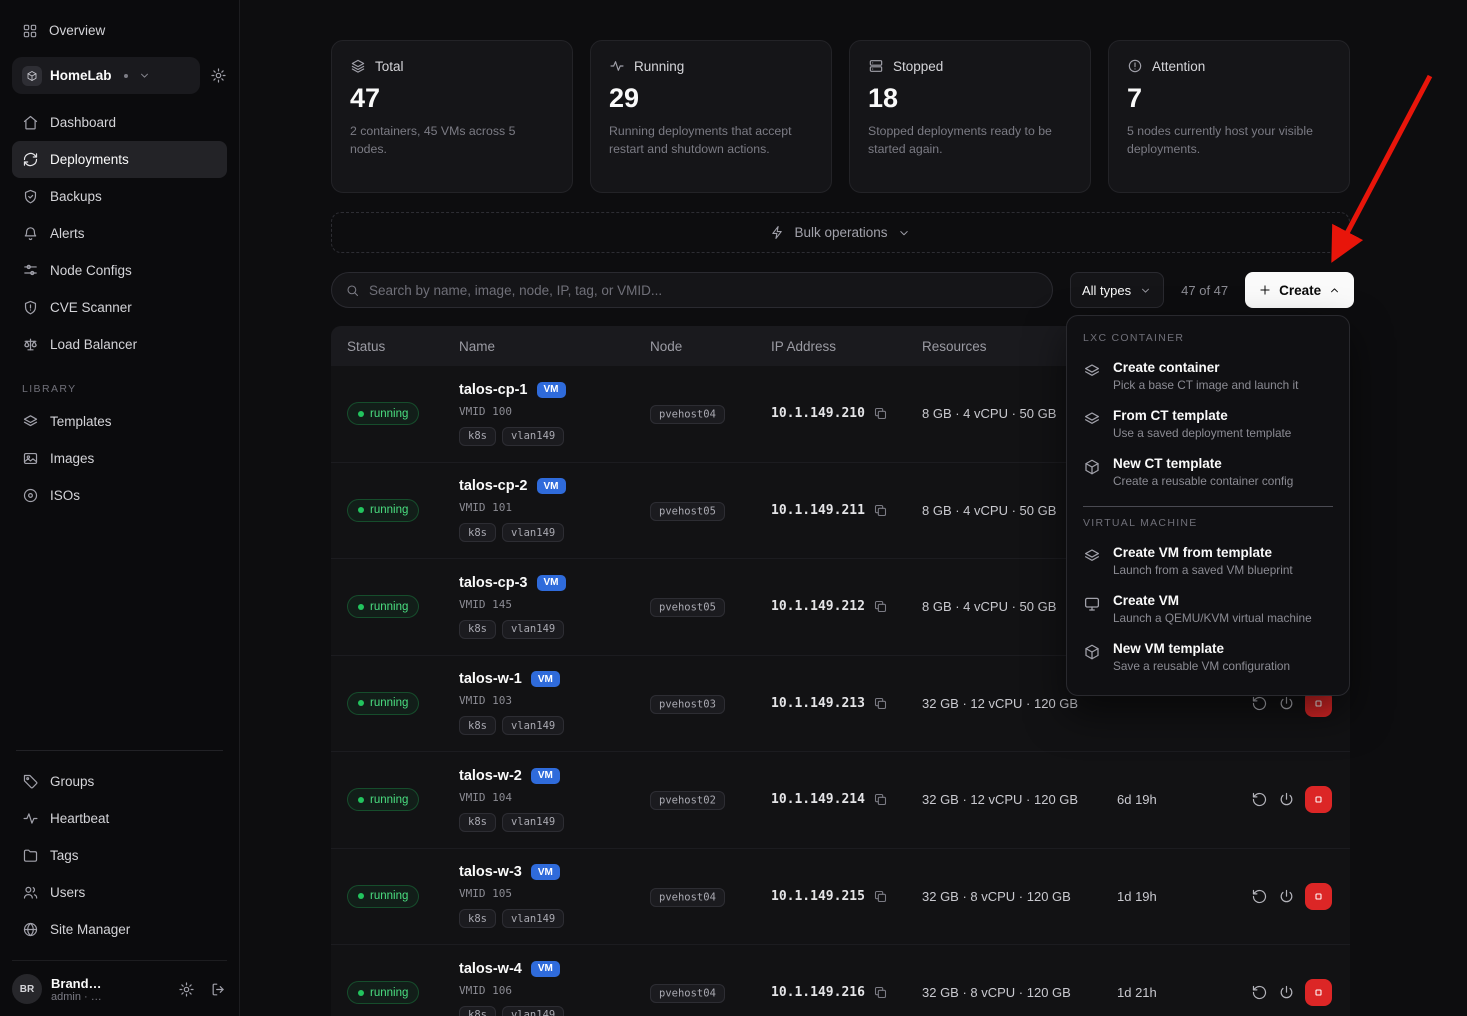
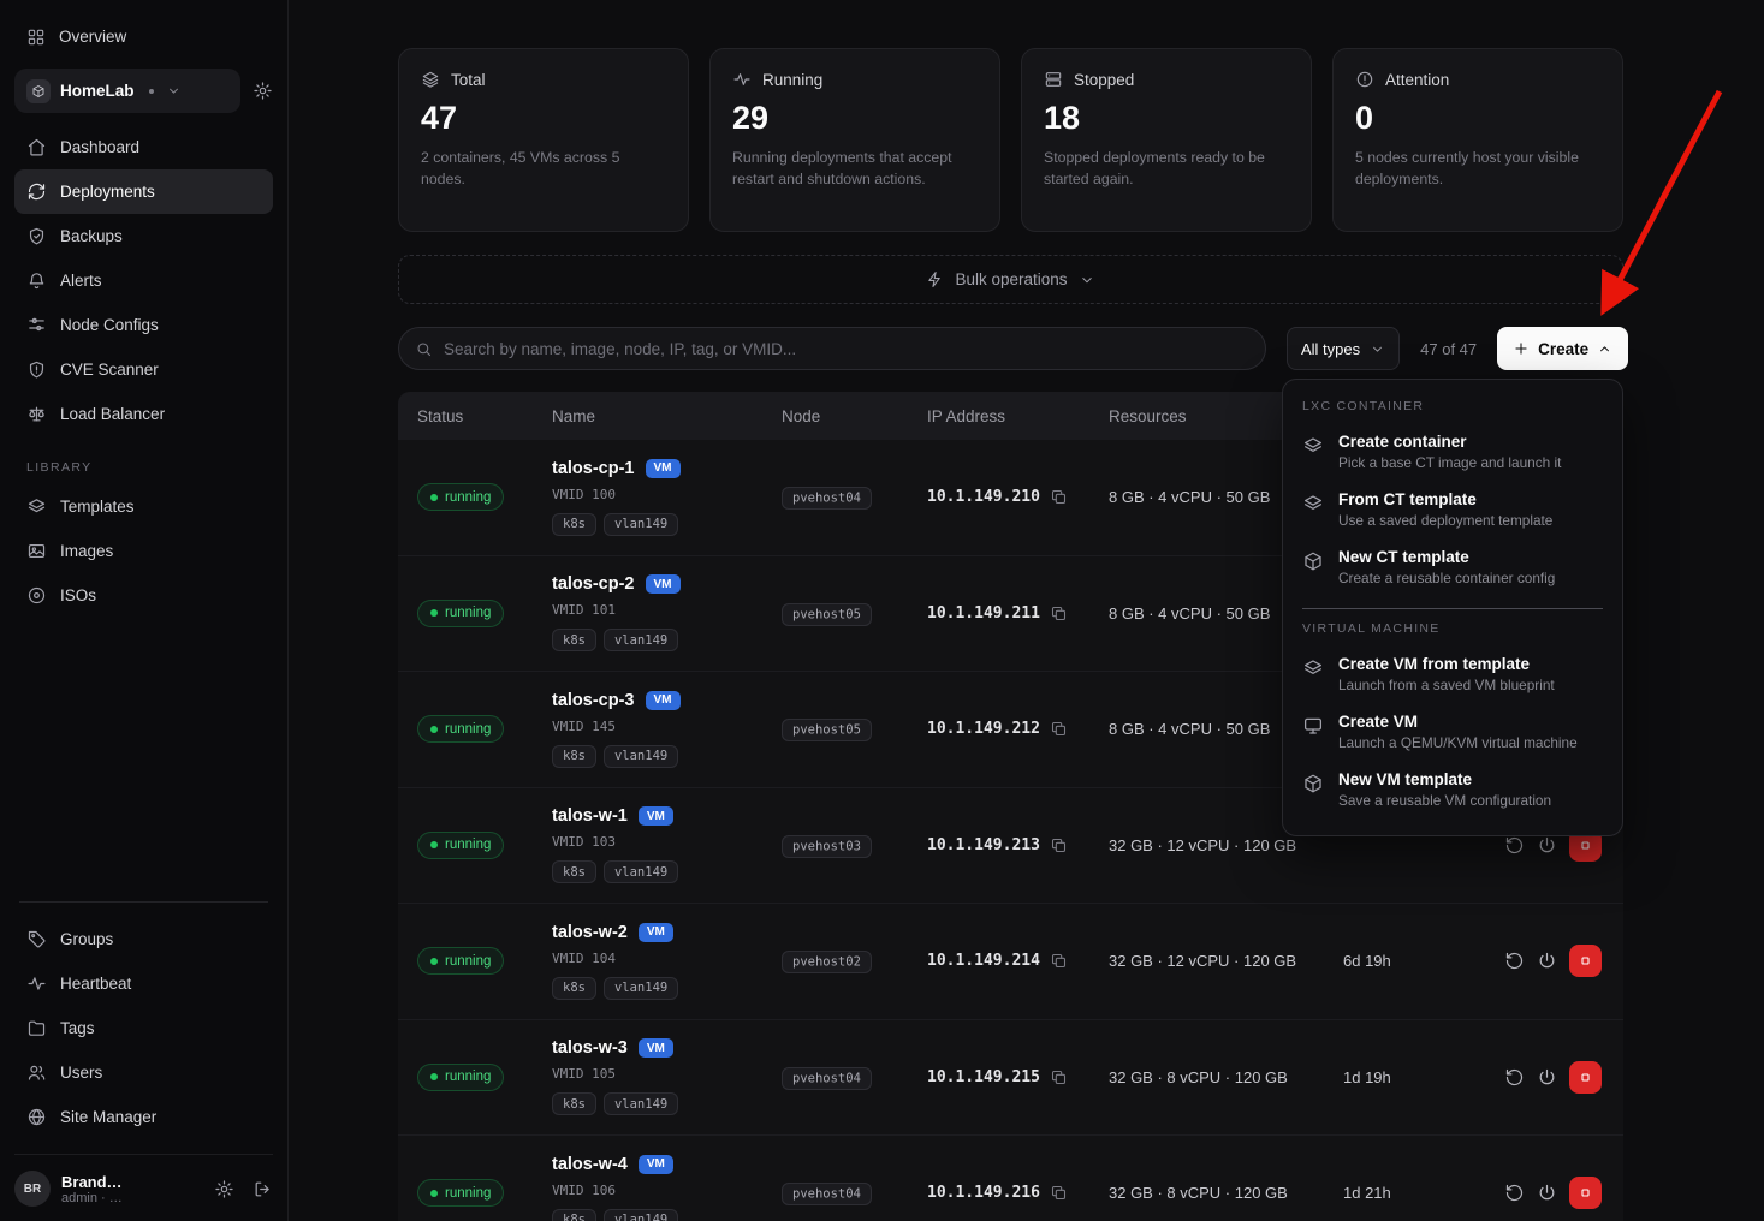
  Overview
  HomeLab
  Dashboard
  Deployments
  Backups
  Alerts
  Node Configs
  CVE Scanner
  Load Balancer
  LIBRARY
  Templates
  Images
  ISOs
  Groups
  Heartbeat
  Tags
  Users
  Site Manager
  BR
  Brand…
  admin · …
  Total
  47
  2 containers, 45 VMs across 5 nodes.
  Running
  29
  Running deployments that accept restart and shutdown actions.
  Stopped
  18
  Stopped deployments ready to be started again.
  Attention
- 7
+ 0
  5 nodes currently host your visible deployments.
  Bulk operations
  Search by name, image, node, IP, tag, or VMID...
  All types
  47 of 47
  Create
  Status
  Name
  Node
  IP Address
  Resources
  running
  talos-cp-1
  VM
  VMID 100
  k8s
  vlan149
  pvehost04
  10.1.149.210
  8 GB · 4 vCPU · 50 GB
  running
  talos-cp-2
  VM
  VMID 101
  k8s
  vlan149
  pvehost05
  10.1.149.211
  8 GB · 4 vCPU · 50 GB
  running
  talos-cp-3
  VM
  VMID 145
  k8s
  vlan149
  pvehost05
  10.1.149.212
  8 GB · 4 vCPU · 50 GB
  running
  talos-w-1
  VM
  VMID 103
  k8s
  vlan149
  pvehost03
  10.1.149.213
  32 GB · 12 vCPU · 120 GB
  running
  talos-w-2
  VM
  VMID 104
  k8s
  vlan149
  pvehost02
  10.1.149.214
  32 GB · 12 vCPU · 120 GB
  6d 19h
  running
  talos-w-3
  VM
  VMID 105
  k8s
  vlan149
  pvehost04
  10.1.149.215
  32 GB · 8 vCPU · 120 GB
  1d 19h
  running
  talos-w-4
  VM
  VMID 106
  k8s
  vlan149
  pvehost04
  10.1.149.216
  32 GB · 8 vCPU · 120 GB
  1d 21h
  LXC CONTAINER
  Create container
  Pick a base CT image and launch it
  From CT template
  Use a saved deployment template
  New CT template
  Create a reusable container config
  VIRTUAL MACHINE
  Create VM from template
  Launch from a saved VM blueprint
  Create VM
  Launch a QEMU/KVM virtual machine
  New VM template
  Save a reusable VM configuration
